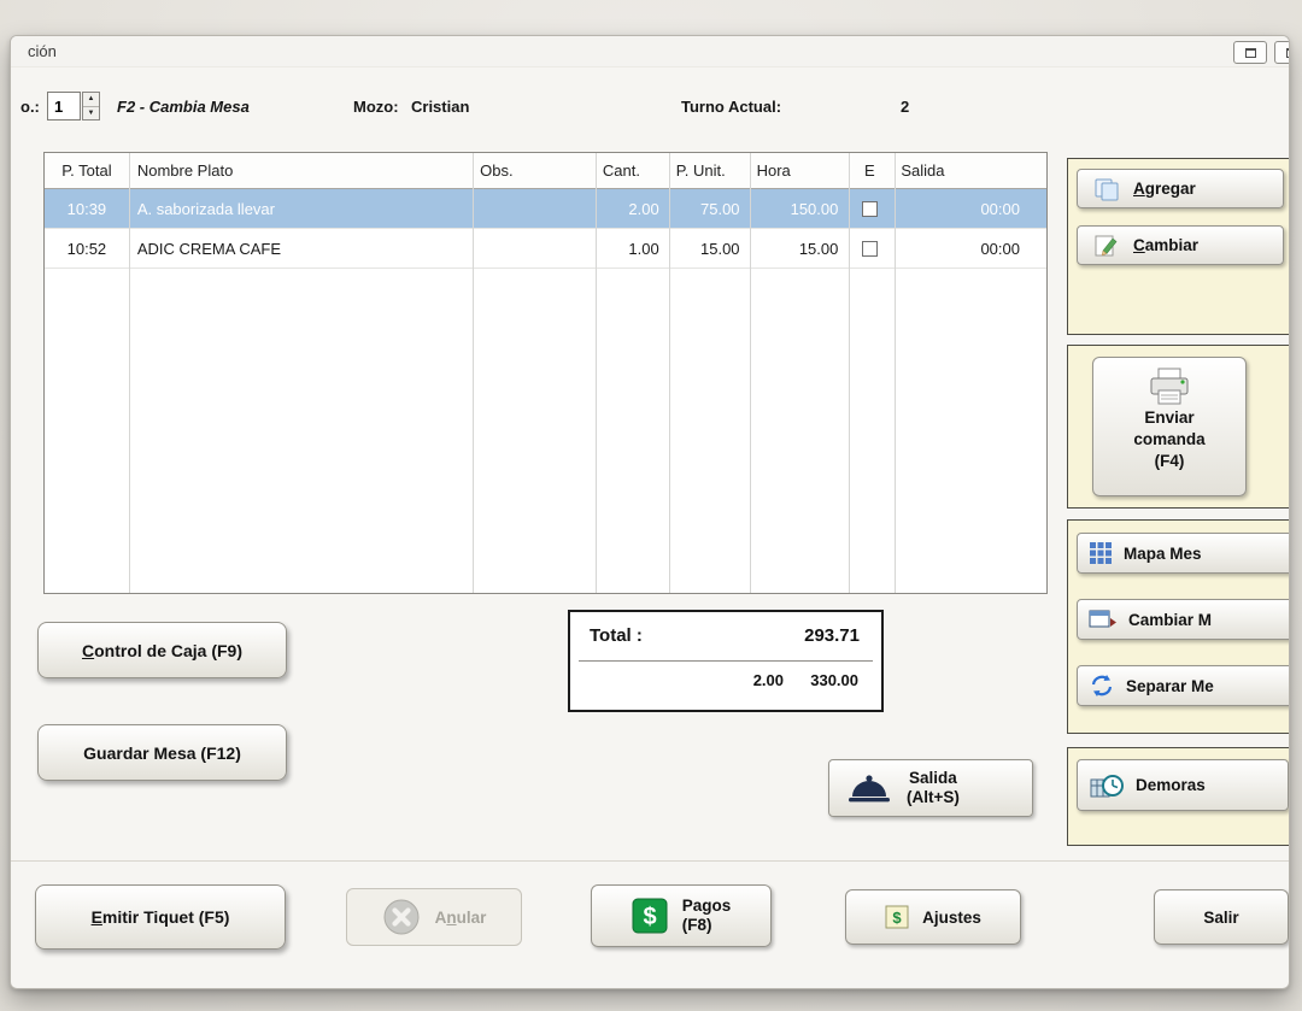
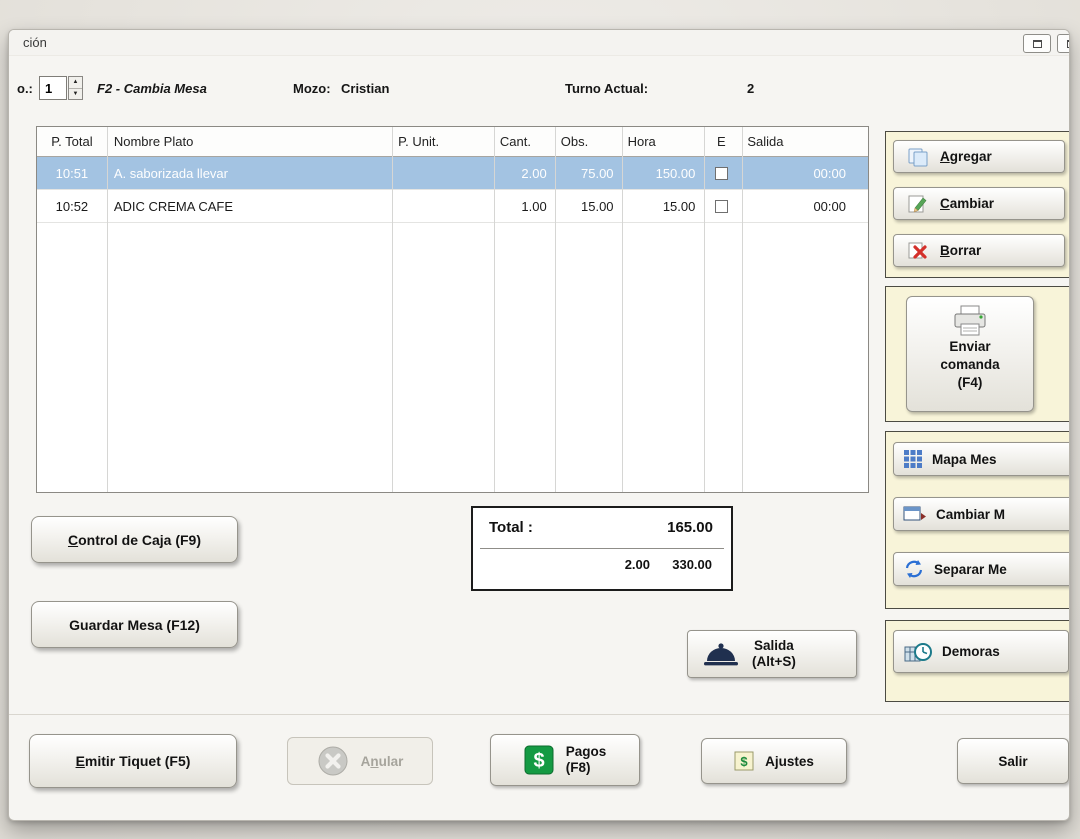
  ción
  o.:
  1
  F2 - Cambia Mesa
  Mozo:
  Cristian
  Turno Actual:
  2
  P. Total
  Nombre Plato
- Obs.
+ P. Unit.
  Cant.
- P. Unit.
+ Obs.
  Hora
  E
  Salida
- 10:39
+ 10:51
  A. saborizada llevar
  2.00
  75.00
  150.00
  00:00
  10:52
  ADIC CREMA CAFE
  1.00
  15.00
  15.00
  00:00
  Agregar
  Cambiar
+ Borrar
  Enviar
  comanda
  (F4)
  Mapa Mes
  Cambiar M
  Separar Me
  Demoras
  Control de Caja (F9)
  Guardar Mesa (F12)
  Total :
- 293.71
+ 165.00
  2.00
  330.00
  Salida
  (Alt+S)
  Emitir Tiquet (F5)
  Anular
  $
  Pagos
  (F8)
  $
  Ajustes
  Salir
